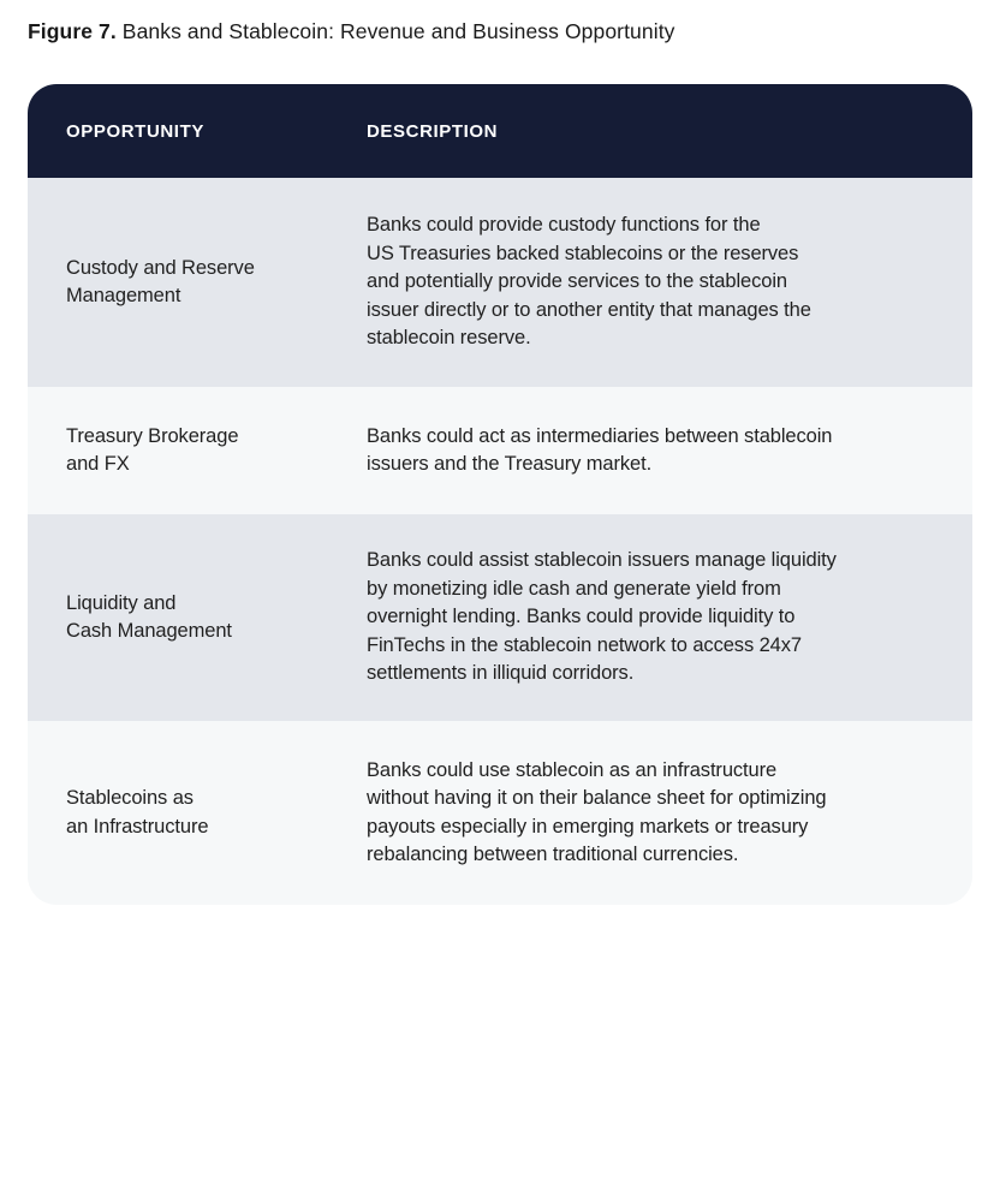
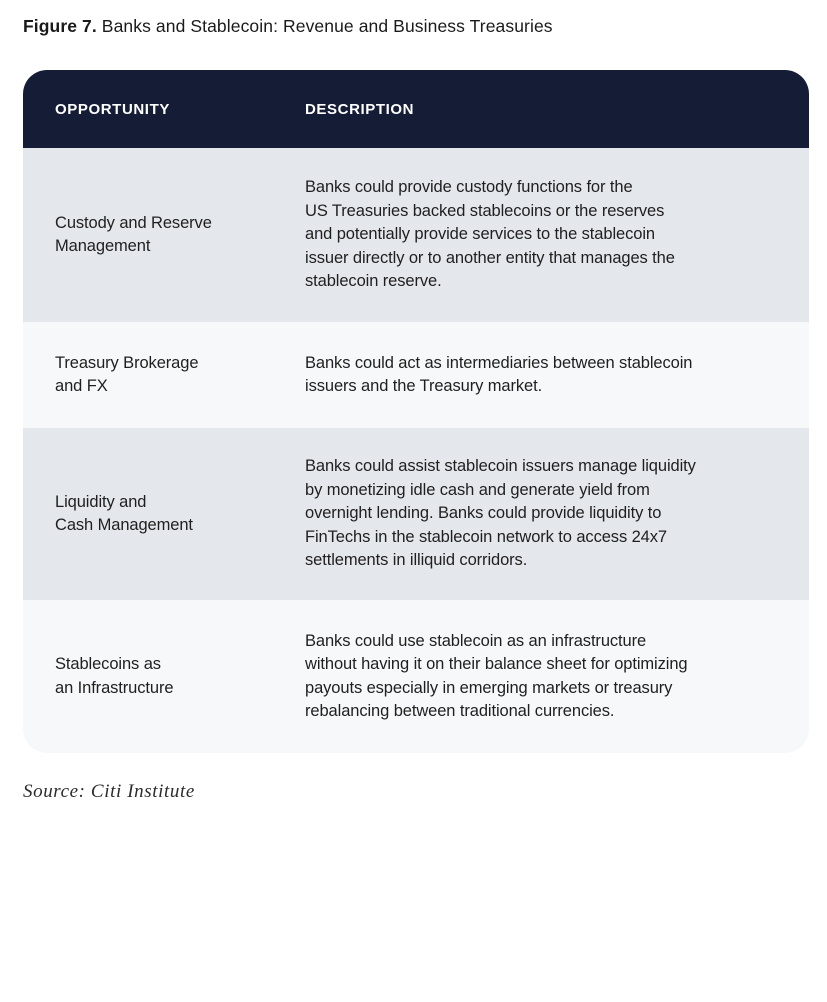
- Figure 7. Banks and Stablecoin: Revenue and Business Opportunity
+ Figure 7. Banks and Stablecoin: Revenue and Business Treasuries
  OPPORTUNITY
  DESCRIPTION
  Custody and Reserve
  Management
  Banks could provide custody functions for the
  US Treasuries backed stablecoins or the reserves
  and potentially provide services to the stablecoin
  issuer directly or to another entity that manages the
  stablecoin reserve.
  Treasury Brokerage
  and FX
  Banks could act as intermediaries between stablecoin
  issuers and the Treasury market.
  Liquidity and
  Cash Management
  Banks could assist stablecoin issuers manage liquidity
  by monetizing idle cash and generate yield from
  overnight lending. Banks could provide liquidity to
  FinTechs in the stablecoin network to access 24x7
  settlements in illiquid corridors.
  Stablecoins as
  an Infrastructure
  Banks could use stablecoin as an infrastructure
  without having it on their balance sheet for optimizing
  payouts especially in emerging markets or treasury
  rebalancing between traditional currencies.
+ Source: Citi Institute
